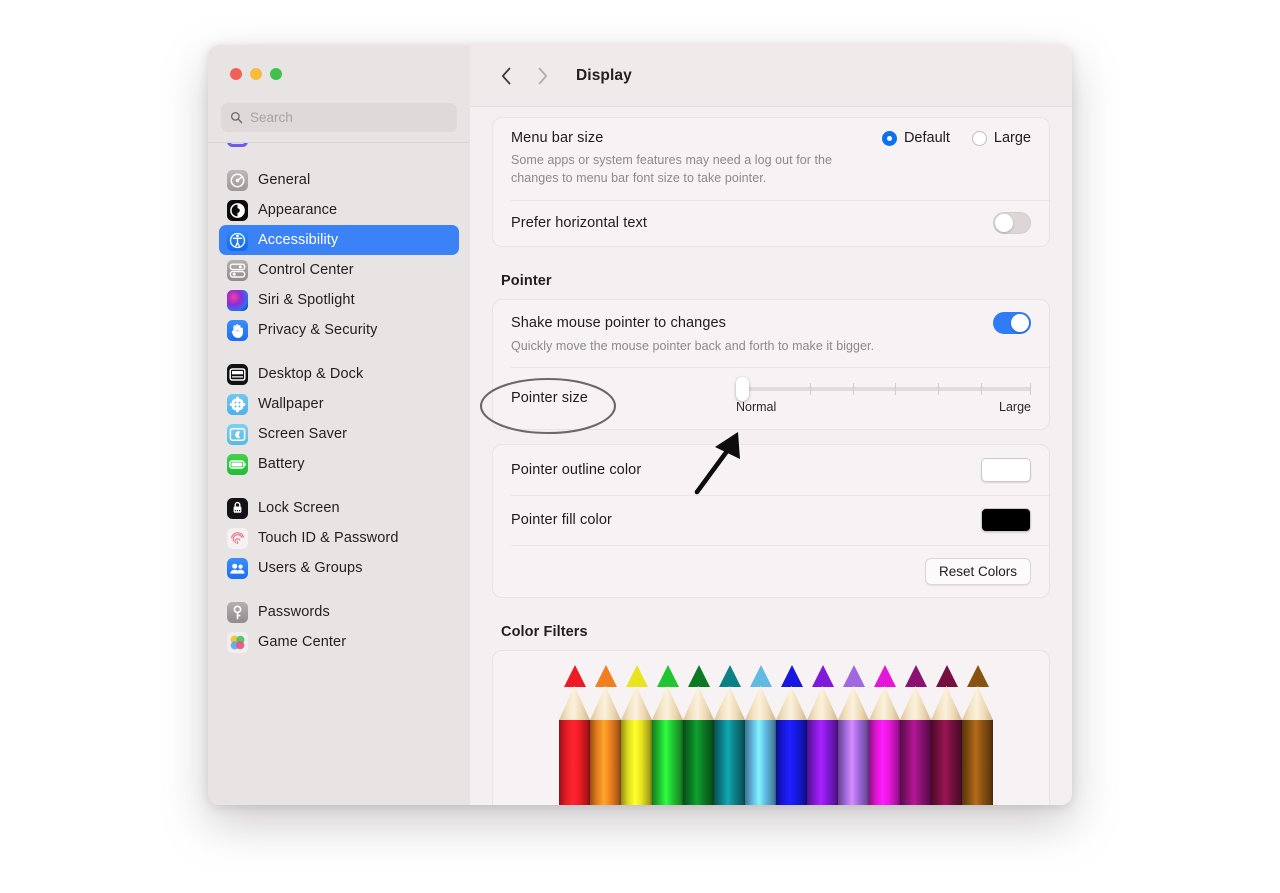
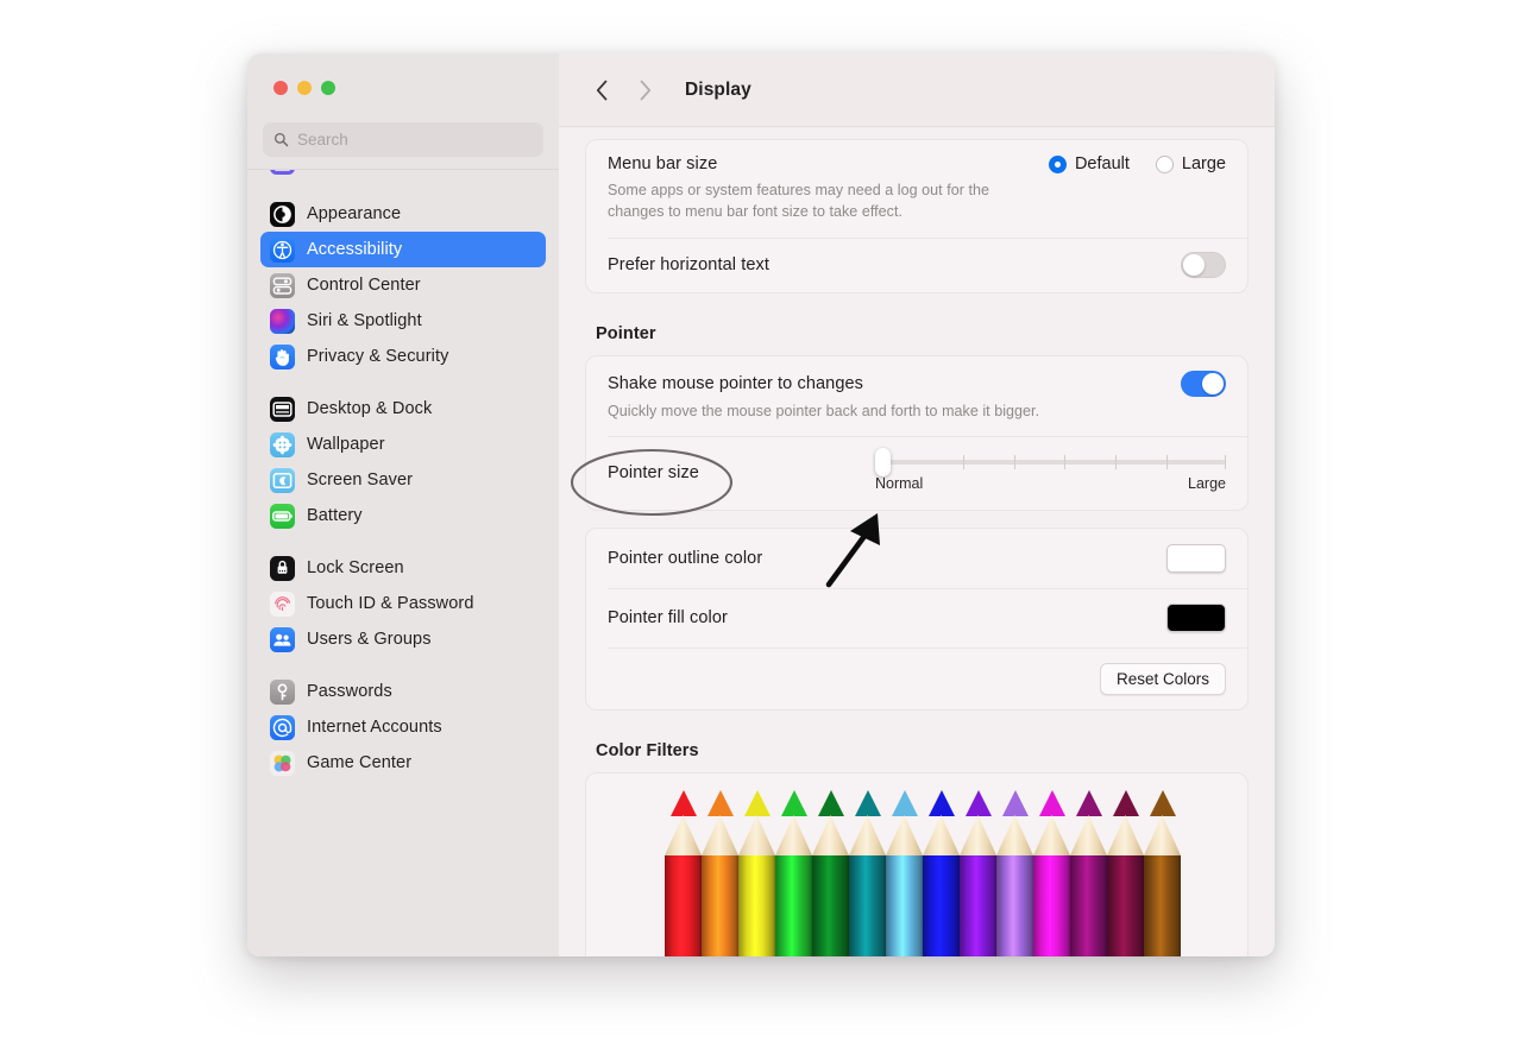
  Search
- General
  Appearance
  Accessibility
  Control Center
  Siri & Spotlight
  Privacy & Security
  Desktop & Dock
  Wallpaper
  Screen Saver
  Battery
  Lock Screen
  Touch ID & Password
  Users & Groups
  Passwords
+ Internet Accounts
  Game Center
  Display
  Menu bar size
  Default
  Large
- Some apps or system features may need a log out for the changes to menu bar font size to take pointer.
+ Some apps or system features may need a log out for the changes to menu bar font size to take effect.
  Prefer horizontal text
  Pointer
  Shake mouse pointer to changes
  Quickly move the mouse pointer back and forth to make it bigger.
  Pointer size
  Normal
  Large
  Pointer outline color
  Pointer fill color
  Reset Colors
  Color Filters
